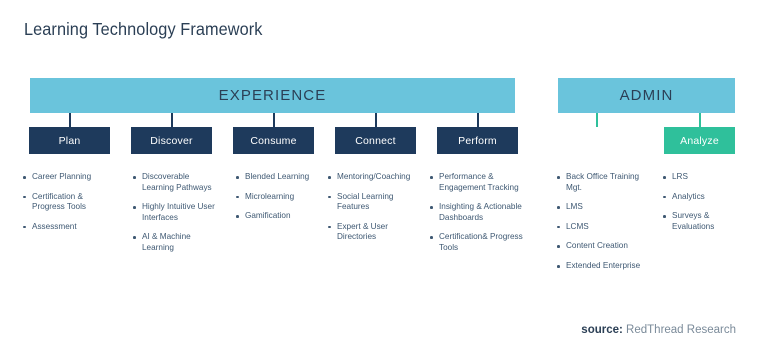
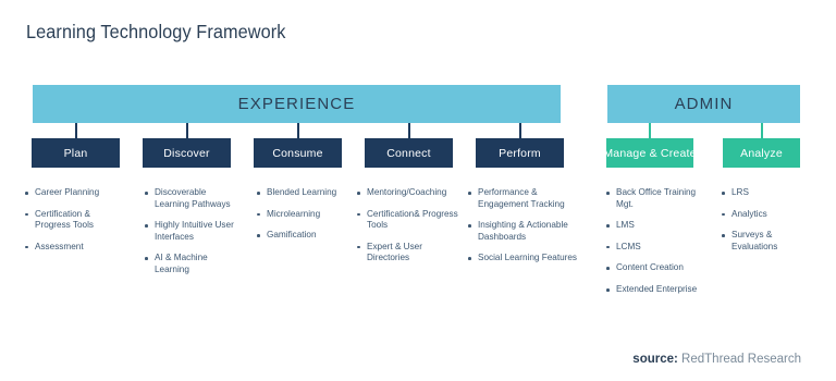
  Learning Technology Framework
  EXPERIENCE
  ADMIN
  Plan
  Discover
  Consume
  Connect
  Perform
+ Manage & Create
  Analyze
  Career Planning
  Certification & Progress Tools
  Assessment
  Discoverable Learning Pathways
  Highly Intuitive User Interfaces
  AI & Machine Learning
  Blended Learning
  Microlearning
  Gamification
  Mentoring/Coaching
- Social Learning Features
+ Certification& Progress Tools
  Expert & User Directories
  Performance & Engagement Tracking
  Insighting & Actionable Dashboards
- Certification& Progress Tools
+ Social Learning Features
  Back Office Training Mgt.
  LMS
  LCMS
  Content Creation
  Extended Enterprise
  LRS
  Analytics
  Surveys & Evaluations
  source: RedThread Research
